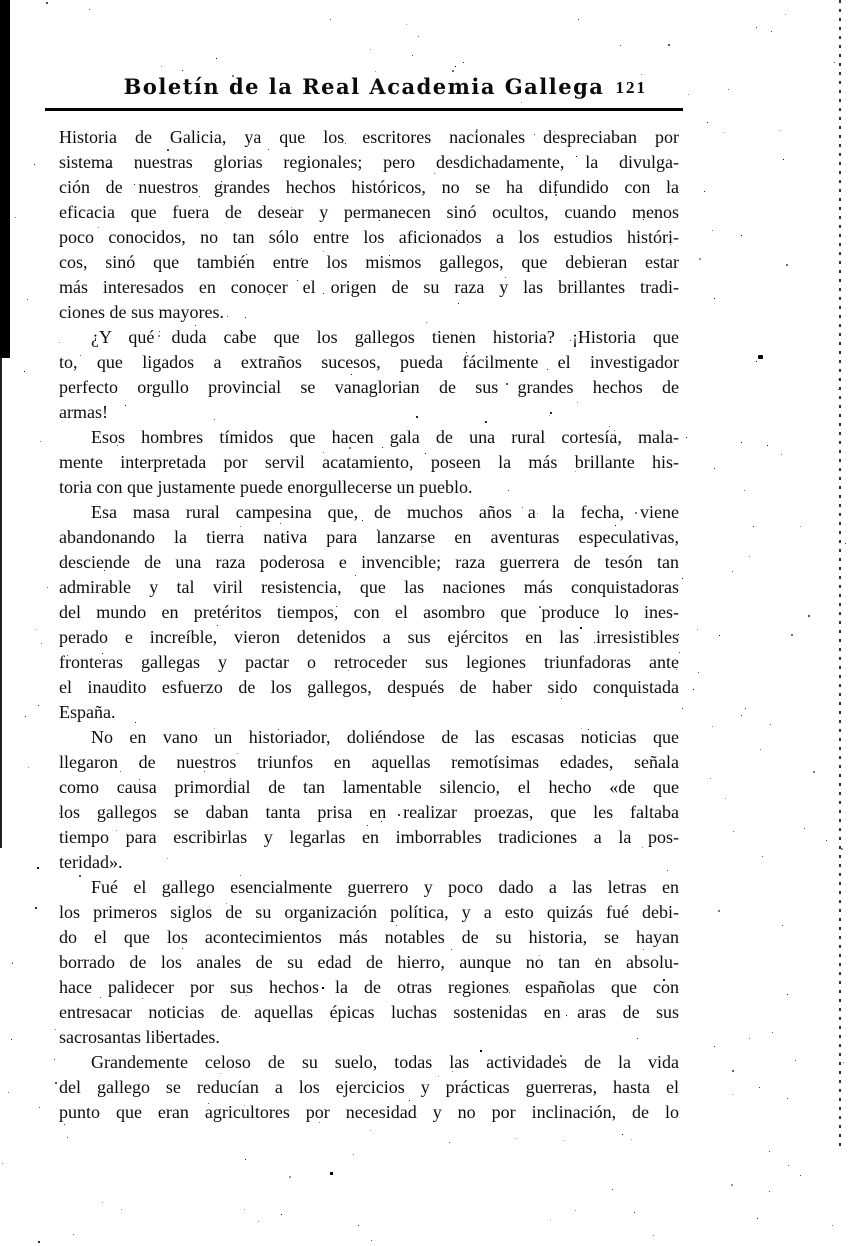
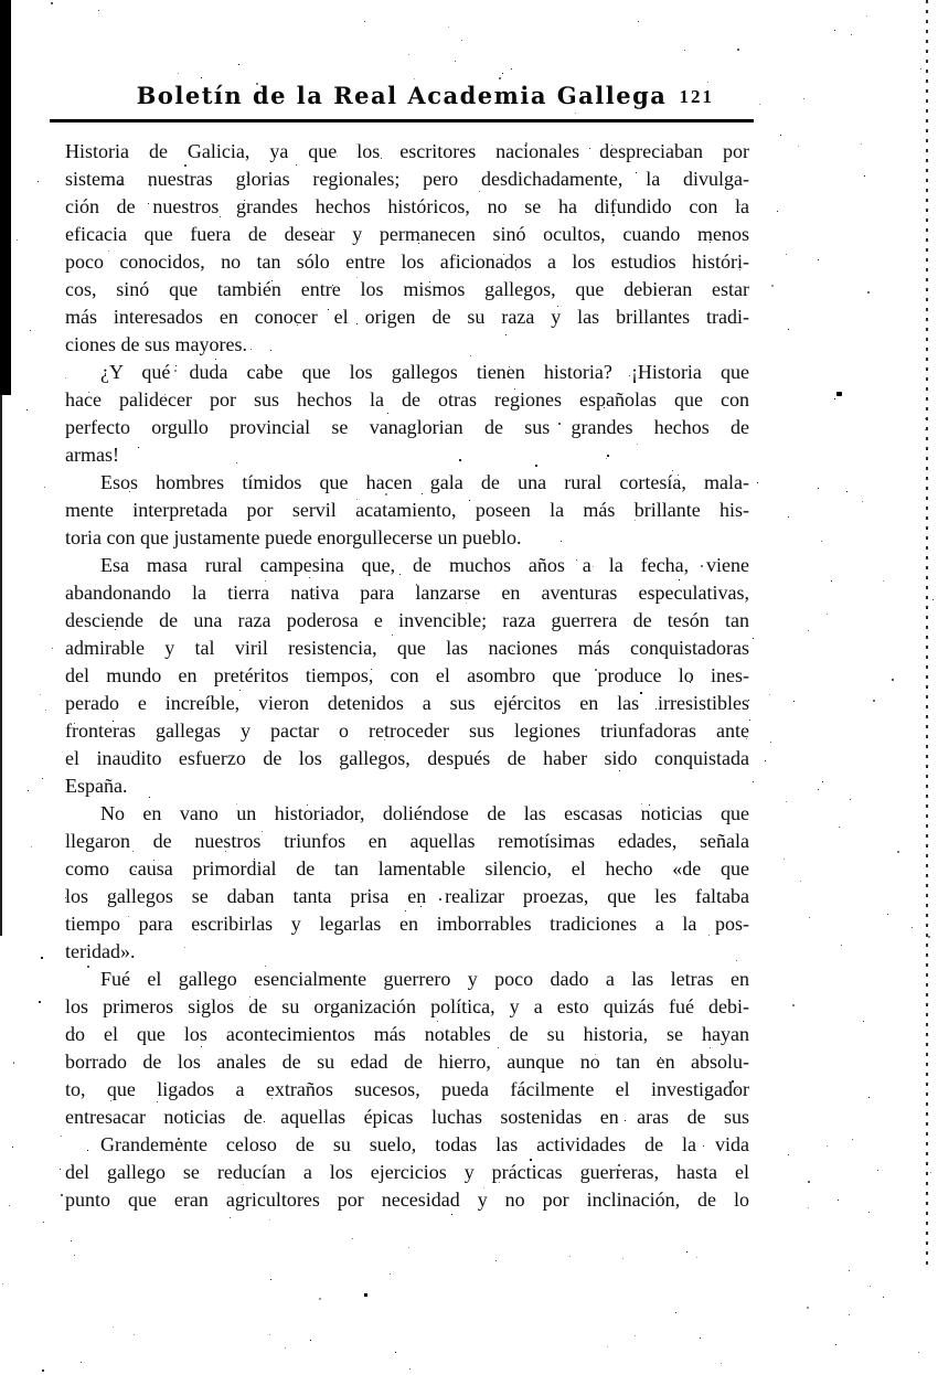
  -
  Boletín de la Real Academia Gallega
  121
  Historia de Galicia, ya que los escritores nacionales despreciaban por
  sistema nuestras glorias regionales; pero desdichadamente, la divulga-
  ción de nuestros grandes hechos históricos, no se ha difundido con la
  eficacia que fuera de desear y permanecen sinó ocultos, cuando menos
  poco conocidos, no tan sólo entre los aficionados a los estudios históri-
  cos, sinó que también entre los mismos gallegos, que debieran estar
  más interesados en conocer el origen de su raza y las brillantes tradi-
  ciones de sus mayores.
  ¿Y qué duda cabe que los gallegos tienen historia? ¡Historia que
- to, que ligados a extraños sucesos, pueda fácilmente el investigador
+ hace palidecer por sus hechos la de otras regiones españolas que con
  perfecto orgullo provincial se vanaglorian de sus grandes hechos de
  armas!
  Esos hombres tímidos que hacen gala de una rural cortesía, mala-
  mente interpretada por servil acatamiento, poseen la más brillante his-
  toria con que justamente puede enorgullecerse un pueblo.
  Esa masa rural campesina que, de muchos años a la fecha, viene
  abandonando la tierra nativa para lanzarse en aventuras especulativas,
  desciende de una raza poderosa e invencible; raza guerrera de tesón tan
  admirable y tal viril resistencia, que las naciones más conquistadoras
  del mundo en pretéritos tiempos, con el asombro que produce lo ines-
  perado e increíble, vieron detenidos a sus ejércitos en las irresistibles
  fronteras gallegas y pactar o retroceder sus legiones triunfadoras ante
  el inaudito esfuerzo de los gallegos, después de haber sido conquistada
  España.
  No en vano un historiador, doliéndose de las escasas noticias que
  llegaron de nuestros triunfos en aquellas remotísimas edades, señala
  como causa primordial de tan lamentable silencio, el hecho «de que
  los gallegos se daban tanta prisa en realizar proezas, que les faltaba
  tiempo para escribirlas y legarlas en imborrables tradiciones a la pos-
  teridad».
  Fué el gallego esencialmente guerrero y poco dado a las letras en
  los primeros siglos de su organización política, y a esto quizás fué debi-
  do el que los acontecimientos más notables de su historia, se hayan
  borrado de los anales de su edad de hierro, aunque no tan en absolu-
- hace palidecer por sus hechos la de otras regiones españolas que con
+ to, que ligados a extraños sucesos, pueda fácilmente el investigador
  entresacar noticias de aquellas épicas luchas sostenidas en aras de sus
- sacrosantas libertades.
  Grandemente celoso de su suelo, todas las actividades de la vida
  del gallego se reducían a los ejercicios y prácticas guerreras, hasta el
  punto que eran agricultores por necesidad y no por inclinación, de lo
